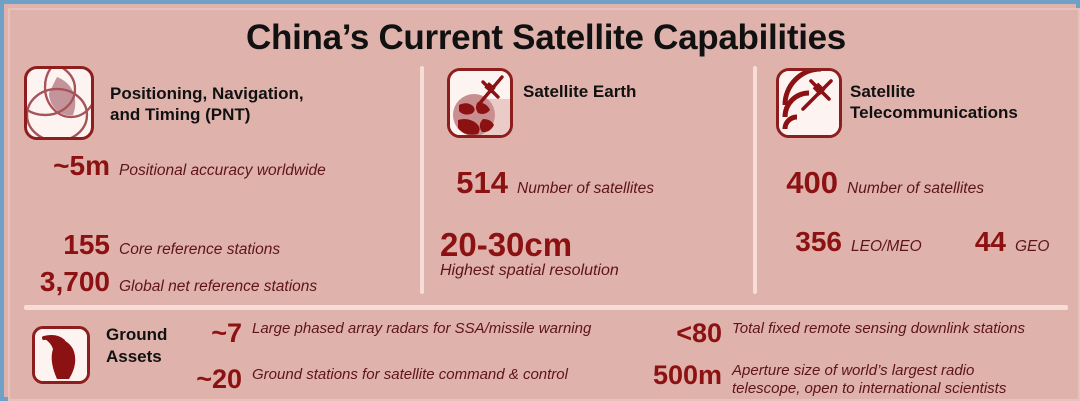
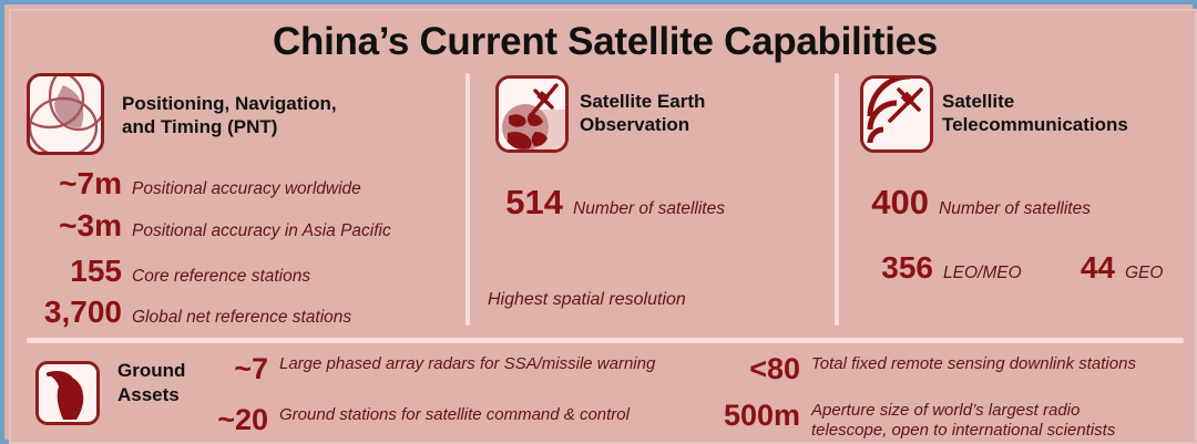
  China’s Current Satellite Capabilities
  Positioning, Navigation,
  and Timing (PNT)
- ~5m
+ ~7m
  Positional accuracy worldwide
+ ~3m
+ Positional accuracy in Asia Pacific
  155
  Core reference stations
  3,700
  Global net reference stations
  Satellite Earth
+ Observation
  514
  Number of satellites
- 20-30cm
  Highest spatial resolution
  Satellite
  Telecommunications
  400
  Number of satellites
  356
  LEO/MEO
  44
  GEO
  Ground
  Assets
  ~7
  Large phased array radars for SSA/missile warning
  ~20
  Ground stations for satellite command & control
  <80
  Total fixed remote sensing downlink stations
  500m
  Aperture size of world’s largest radio
  telescope, open to international scientists
